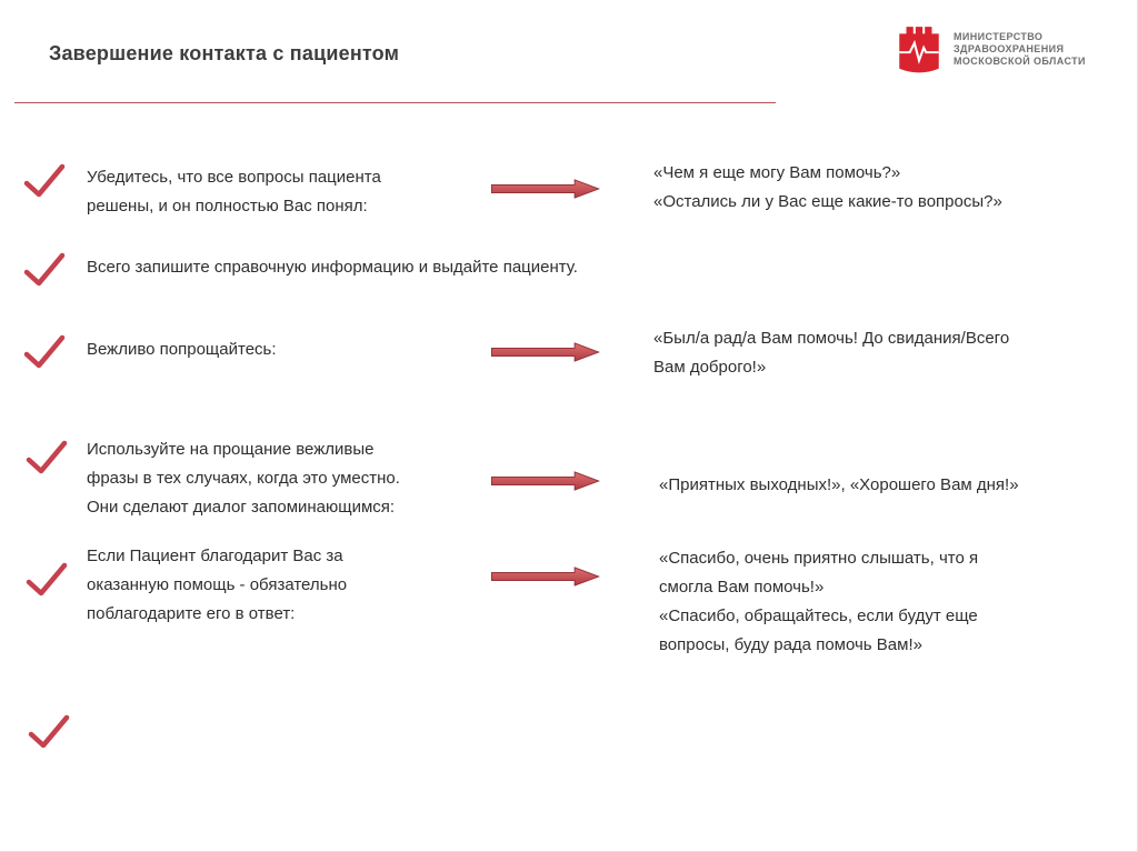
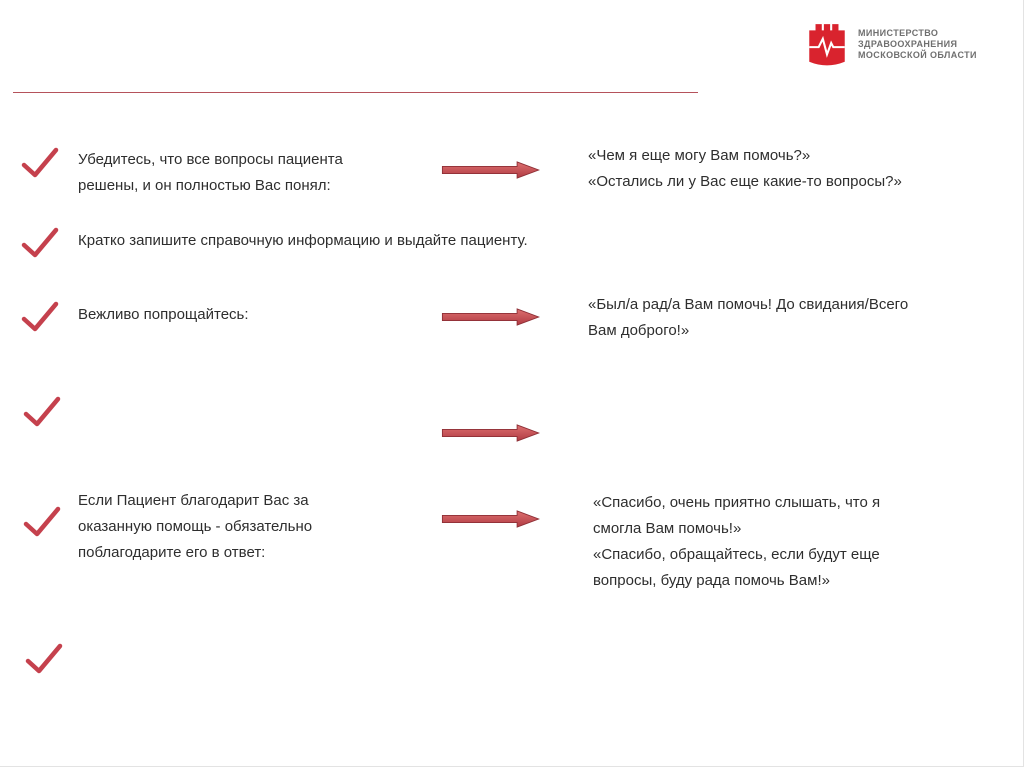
- Завершение контакта с пациентом
  МИНИСТЕРСТВО
  ЗДРАВООХРАНЕНИЯ
  МОСКОВСКОЙ ОБЛАСТИ
  Убедитесь, что все вопросы пациента
  решены, и он полностью Вас понял:
  «Чем я еще могу Вам помочь?»
  «Остались ли у Вас еще какие-то вопросы?»
- Всего запишите справочную информацию и выдайте пациенту.
+ Кратко запишите справочную информацию и выдайте пациенту.
  Вежливо попрощайтесь:
  «Был/а рад/а Вам помочь! До свидания/Всего
  Вам доброго!»
- Используйте на прощание вежливые
- фразы в тех случаях, когда это уместно.
- Они сделают диалог запоминающимся:
- «Приятных выходных!», «Хорошего Вам дня!»
  Если Пациент благодарит Вас за
  оказанную помощь - обязательно
  поблагодарите его в ответ:
  «Спасибо, очень приятно слышать, что я
  смогла Вам помочь!»
  «Спасибо, обращайтесь, если будут еще
  вопросы, буду рада помочь Вам!»
